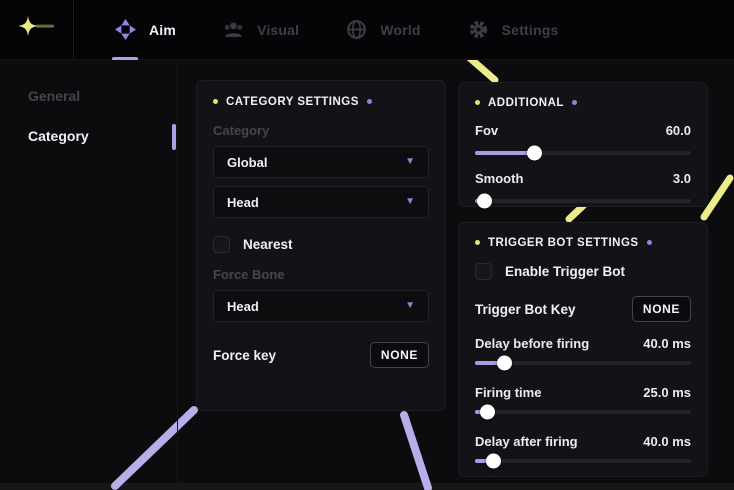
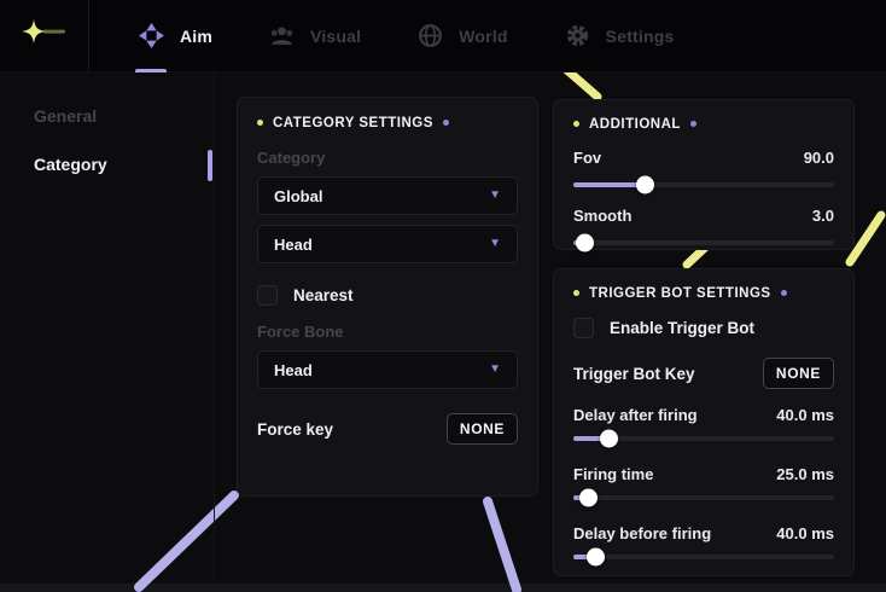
  Aim
  Visual
  World
  Settings
  General
  Category
  CATEGORY SETTINGS
  Category
  Global
  ▼
  Head
  ▼
  Nearest
  Force Bone
  Head
  ▼
  Force key
  NONE
  ADDITIONAL
  Fov
- 60.0
+ 90.0
  Smooth
  3.0
  TRIGGER BOT SETTINGS
  Enable Trigger Bot
  Trigger Bot Key
  NONE
- Delay before firing
+ Delay after firing
  40.0 ms
  Firing time
  25.0 ms
- Delay after firing
+ Delay before firing
  40.0 ms
